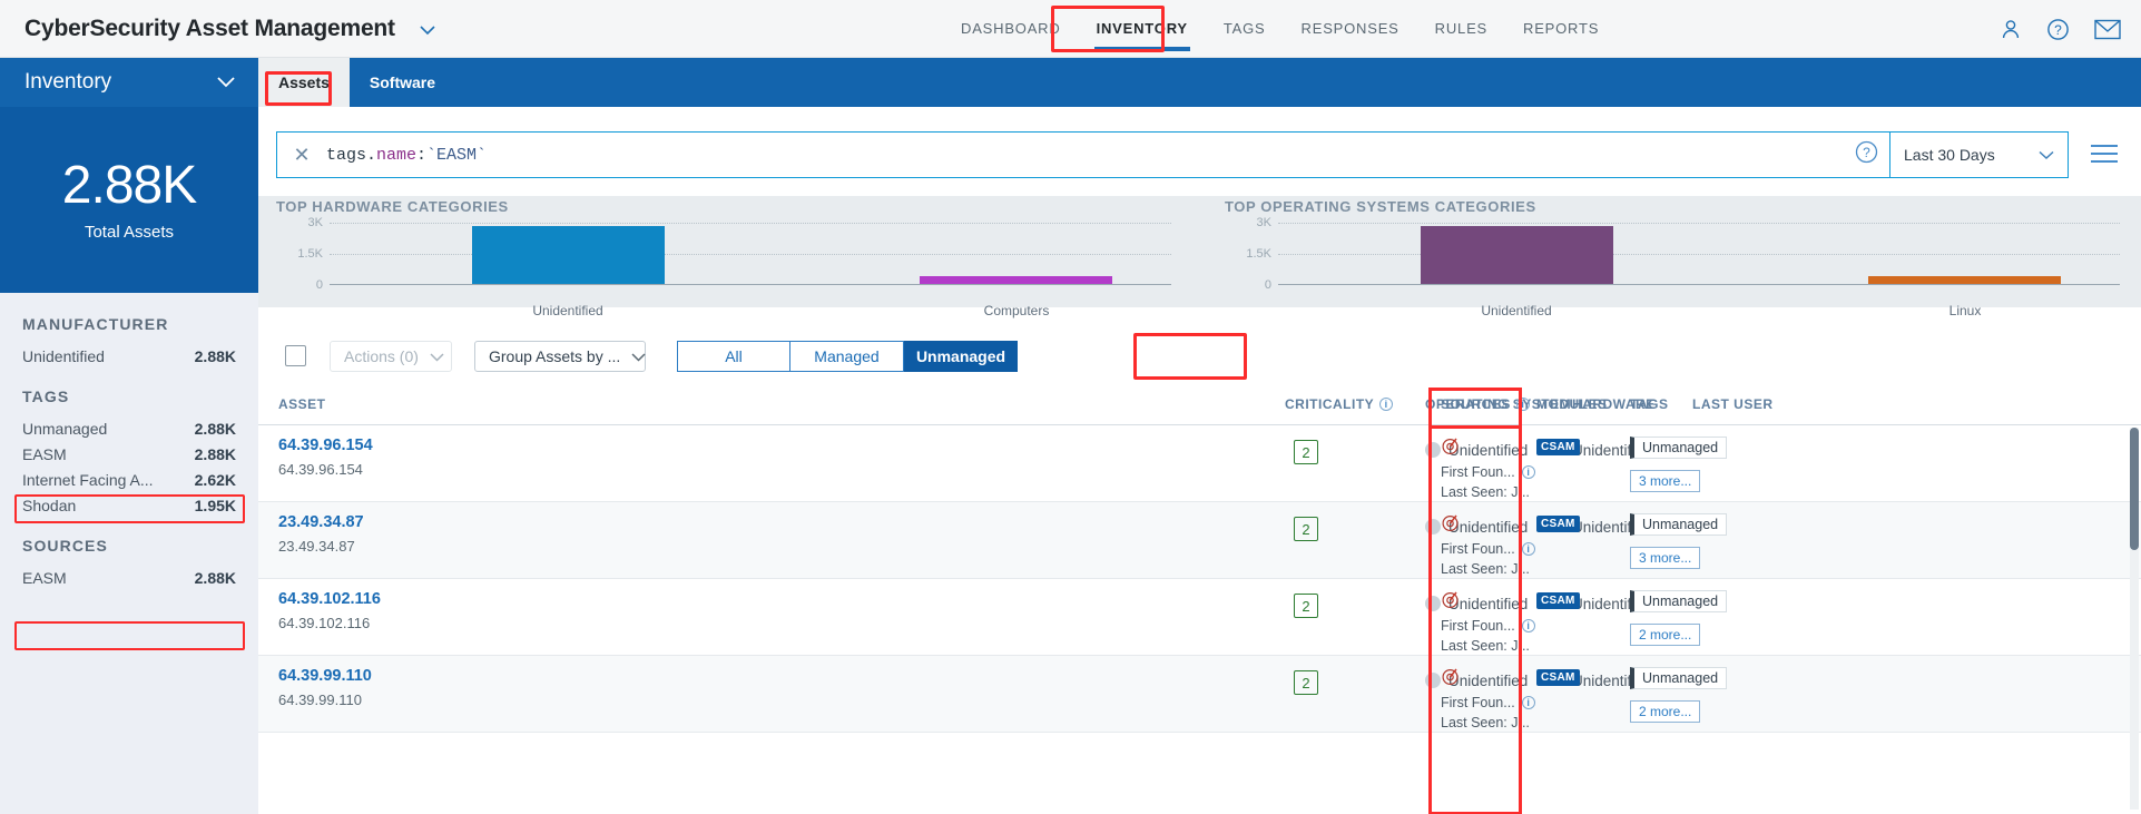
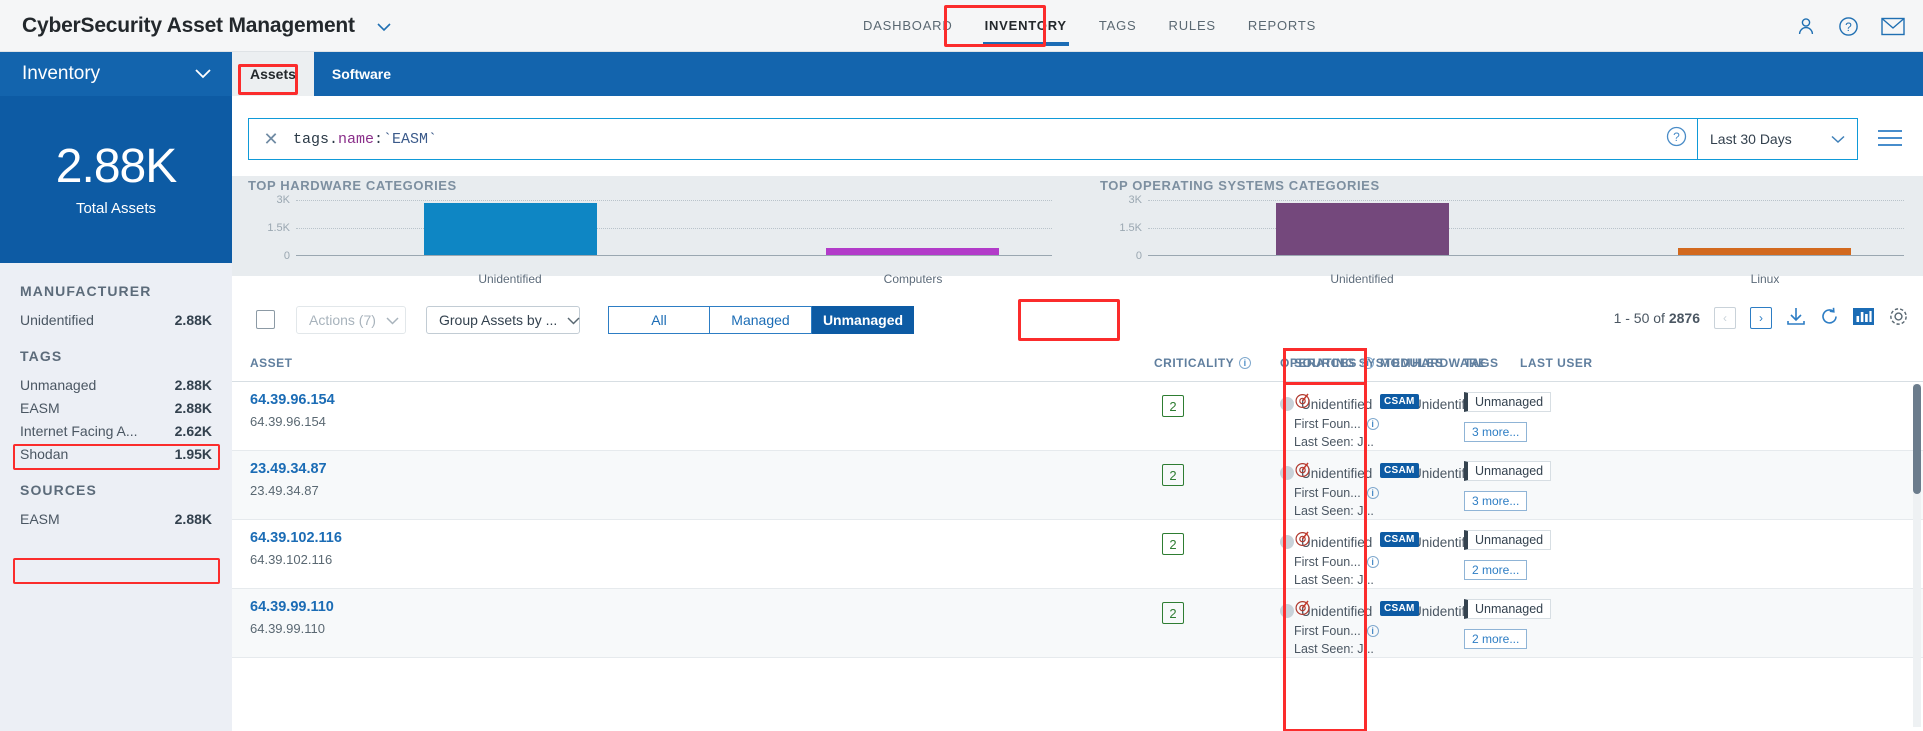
  CyberSecurity Asset Management
  DASHBOARD
  INVENTORY
  TAGS
- RESPONSES
  RULES
  REPORTS
  ?
  Inventory
  Assets
  Software
  2.88K
  Total Assets
  MANUFACTURER
  Unidentified
  2.88K
  TAGS
  Unmanaged
  2.88K
  EASM
  2.88K
  Internet Facing A...
  2.62K
  Shodan
  1.95K
  SOURCES
  EASM
  2.88K
  ✕
  tags.name:`EASM`
  ?
  Last 30 Days
  TOP HARDWARE CATEGORIES
  3K
  1.5K
  0
  Unidentified
  Computers
  TOP OPERATING SYSTEMS CATEGORIES
  3K
  1.5K
  0
  Unidentified
  Linux
- Actions (0)
+ Actions (7)
  Group Assets by ...
  All
  Managed
  Unmanaged
+ 1 - 50 of 2876
+ ‹
+ ›
  ASSET
  CRITICALITY
  i
  OPERATING SYSTEM
  HARDWARE
  LAST USER
  SOURCES
  i
  MODULES
  TAGS
  64.39.96.154
  64.39.96.154
  2
  Unidentified
  First Foun...
  i
  Last Seen: J...
  CSAM
  Unmanaged
  3 more...
  23.49.34.87
  23.49.34.87
  2
  Unidentified
  First Foun...
  i
  Last Seen: J...
  CSAM
  Unmanaged
  3 more...
  64.39.102.116
  64.39.102.116
  2
  Unidentified
  First Foun...
  i
  Last Seen: J...
  CSAM
  Unmanaged
  2 more...
  64.39.99.110
  64.39.99.110
  2
  Unidentified
  First Foun...
  i
  Last Seen: J...
  CSAM
  Unmanaged
  2 more...
